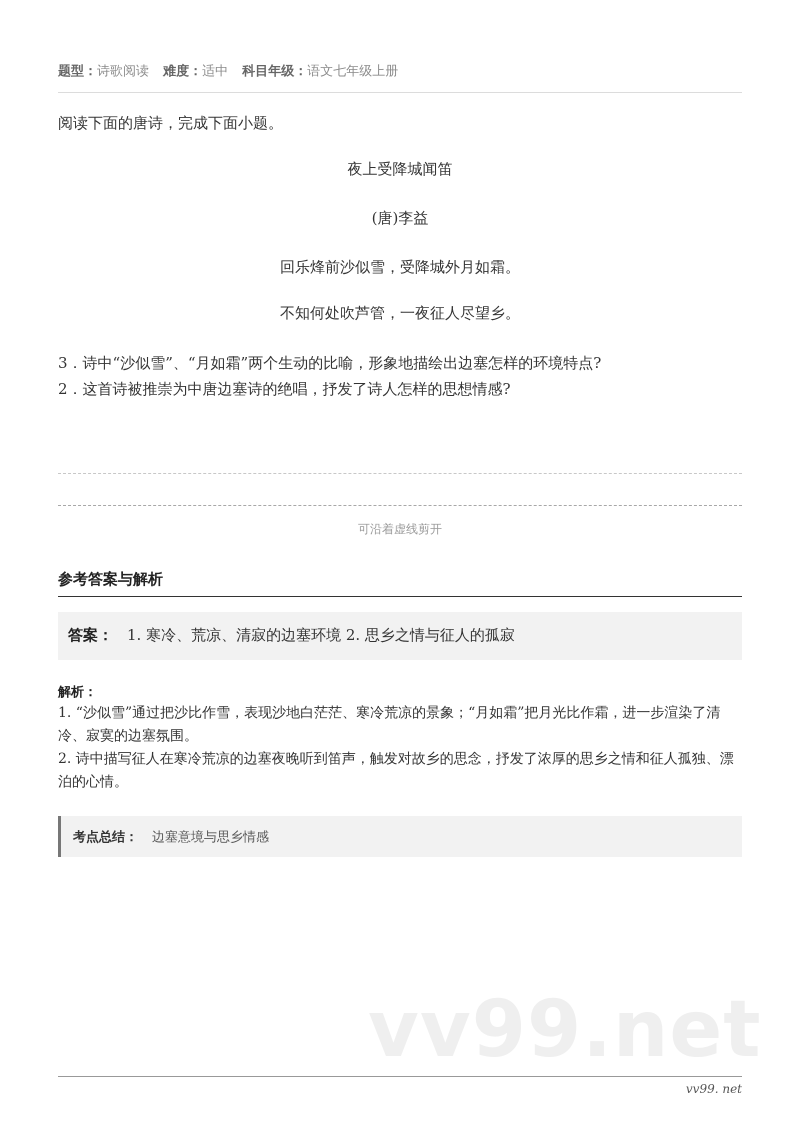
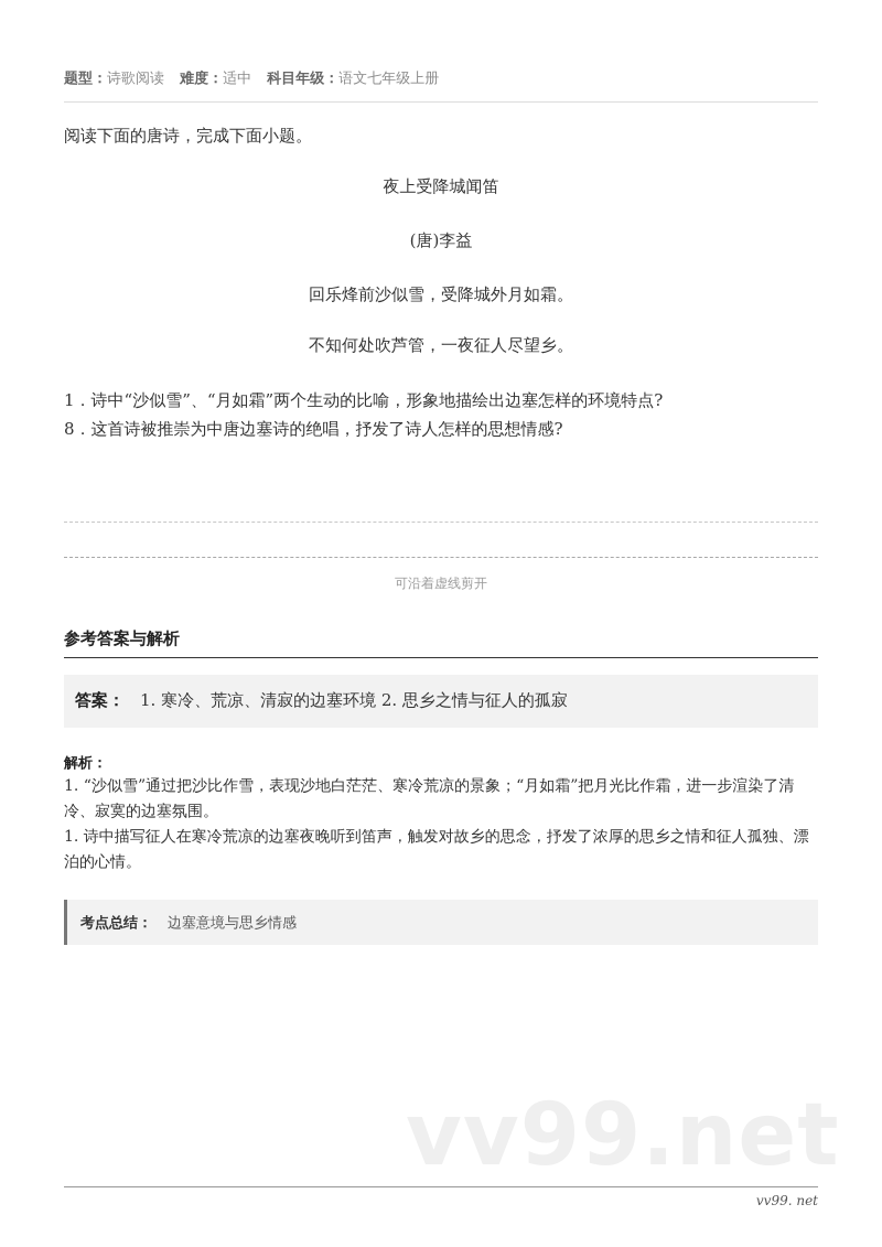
  题型：诗歌阅读 难度：适中 科目年级：语文七年级上册
  阅读下面的唐诗，完成下面小题。
  夜上受降城闻笛
  (唐)李益
  回乐烽前沙似雪，受降城外月如霜。
  不知何处吹芦管，一夜征人尽望乡。
- 3．诗中“沙似雪”、“月如霜”两个生动的比喻，形象地描绘出边塞怎样的环境特点?
+ 1．诗中“沙似雪”、“月如霜”两个生动的比喻，形象地描绘出边塞怎样的环境特点?
- 2．这首诗被推崇为中唐边塞诗的绝唱，抒发了诗人怎样的思想情感?
+ 8．这首诗被推崇为中唐边塞诗的绝唱，抒发了诗人怎样的思想情感?
  可沿着虚线剪开
  参考答案与解析
  答案： 1. 寒冷、荒凉、清寂的边塞环境 2. 思乡之情与征人的孤寂
  解析：
  1. “沙似雪”通过把沙比作雪，表现沙地白茫茫、寒冷荒凉的景象；“月如霜”把月光比作霜，进一步渲染了清冷、寂寞的边塞氛围。
- 2. 诗中描写征人在寒冷荒凉的边塞夜晚听到笛声，触发对故乡的思念，抒发了浓厚的思乡之情和征人孤独、漂泊的心情。
+ 1. 诗中描写征人在寒冷荒凉的边塞夜晚听到笛声，触发对故乡的思念，抒发了浓厚的思乡之情和征人孤独、漂泊的心情。
  考点总结： 边塞意境与思乡情感
  vv99. net
